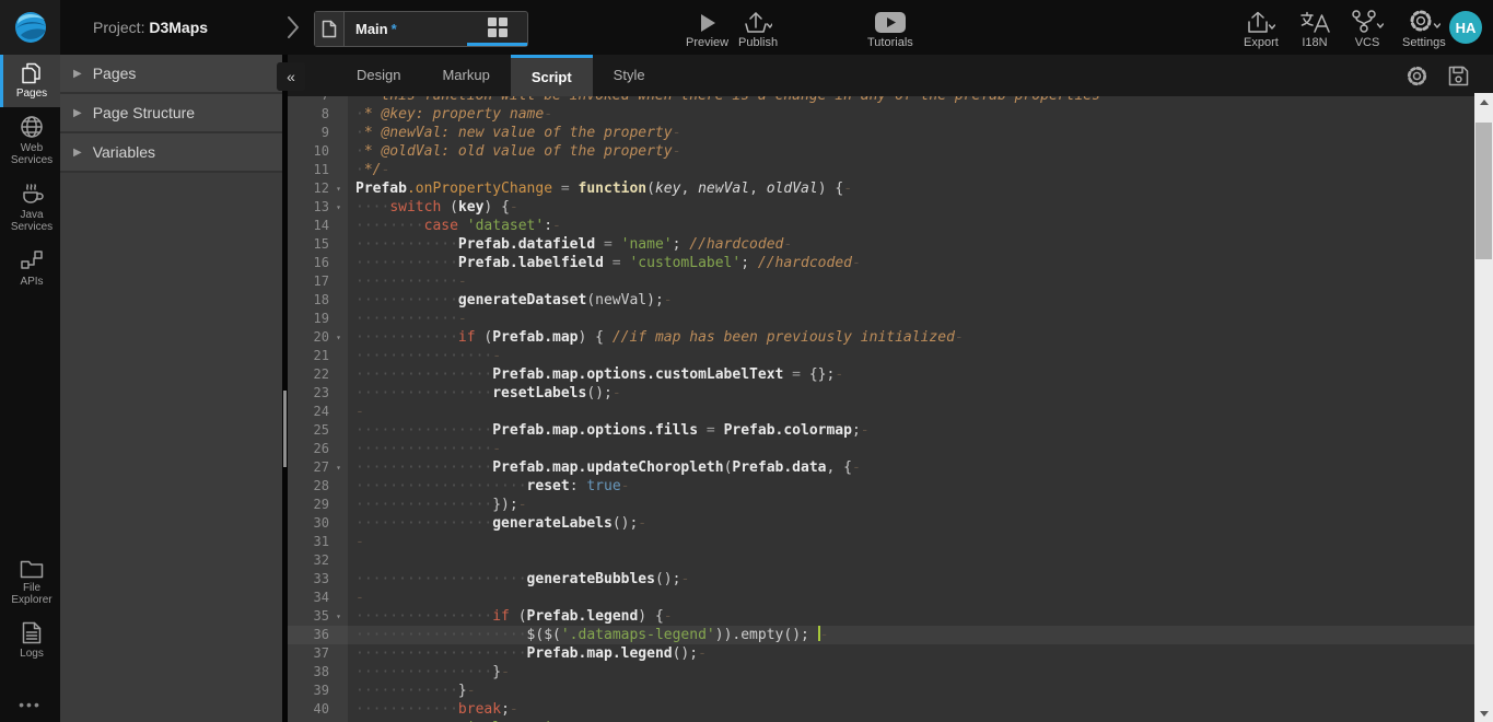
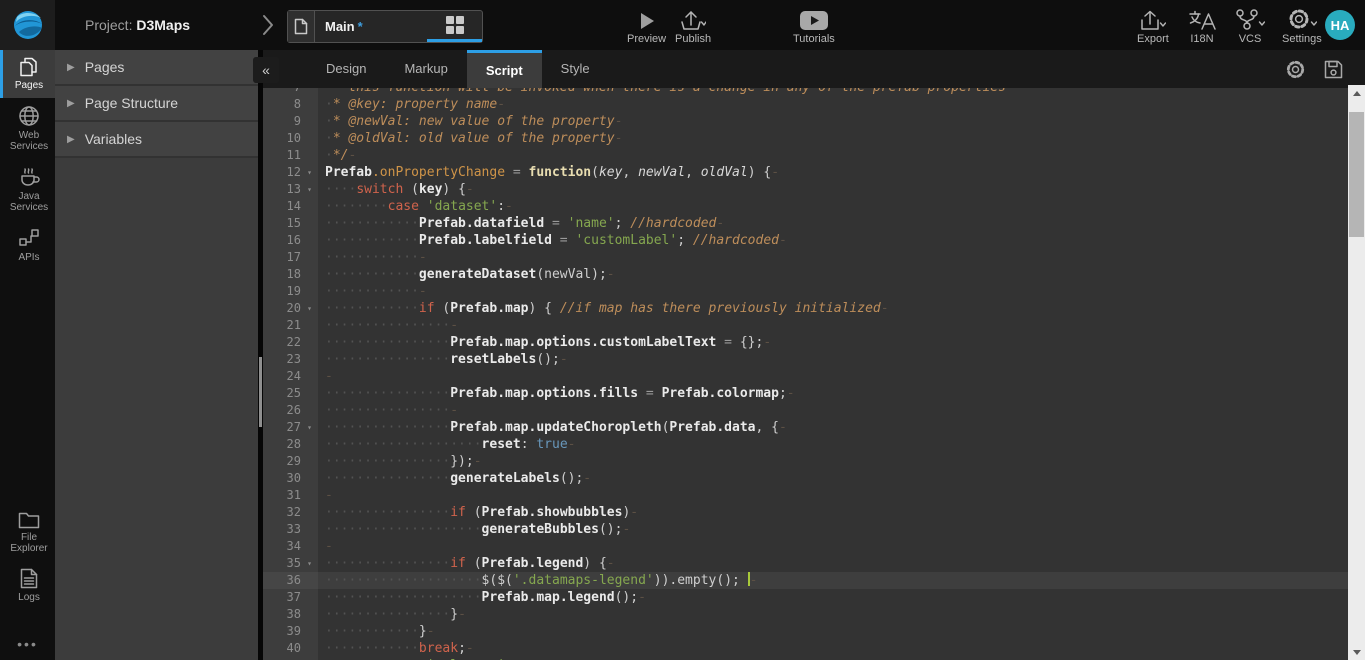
  Project: D3Maps
  Main
  *
  Preview
  Publish
  Tutorials
  Export
  I18N
  VCS
  Settings
  HA
  Pages
  Web Services
  Java Services
  APIs
  File Explorer
  Logs
  •••
  ▶
  Pages
  ▶
  Page Structure
  ▶
  Variables
  «
  Design
  Markup
  Script
  Style
  ·* this function will be invoked when there is a change in any of the prefab properties-
  8
  ·* @key: property name-
  9
  ·* @newVal: new value of the property-
  10
  ·* @oldVal: old value of the property-
  11
  ·*/-
  12
  ▾
  Prefab.onPropertyChange = function(key, newVal, oldVal) {-
  13
  ▾
  ····switch (key) {-
  14
  ········case 'dataset':-
  15
  ············Prefab.datafield = 'name'; //hardcoded-
  16
  ············Prefab.labelfield = 'customLabel'; //hardcoded-
  17
  ············-
  18
  ············generateDataset(newVal);-
  19
  ············-
  20
  ▾
- ············if (Prefab.map) { //if map has been previously initialized-
+ ············if (Prefab.map) { //if map has there previously initialized-
  21
  ················-
  22
  ················Prefab.map.options.customLabelText = {};-
  23
  ················resetLabels();-
  24
  -
  25
  ················Prefab.map.options.fills = Prefab.colormap;-
  26
  ················-
  27
  ▾
  ················Prefab.map.updateChoropleth(Prefab.data, {-
  28
  ····················reset: true-
  29
  ················});-
  30
  ················generateLabels();-
  31
  -
  32
+ ················if (Prefab.showbubbles)-
  33
  ····················generateBubbles();-
  34
  -
  35
  ▾
  ················if (Prefab.legend) {-
  36
  37
  ····················Prefab.map.legend();-
  38
  ················}-
  39
  ············}-
  40
  ············break;-
